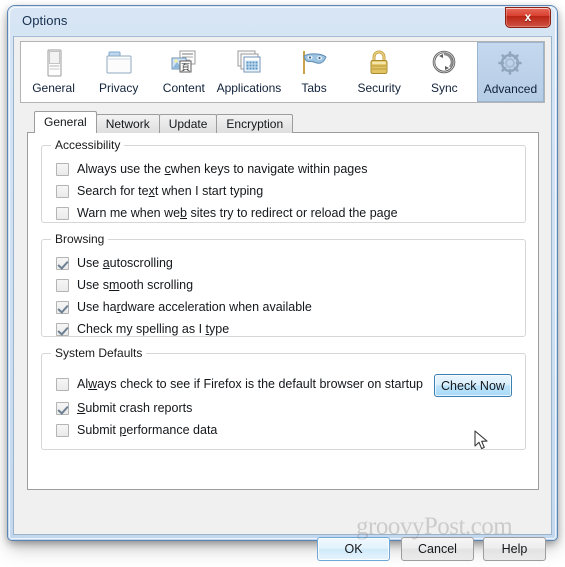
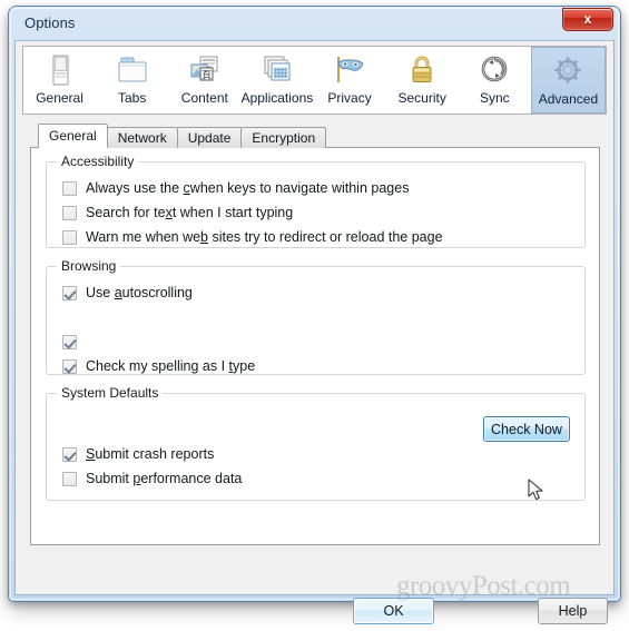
  Options
  x
  General
- Privacy
+ Tabs
  頁
  Content
  Applications
- Tabs
+ Privacy
  Security
  Sync
  Advanced
  General
  Network
  Update
  Encryption
  Accessibility
  Always use the cwhen keys to navigate within pages
  Search for text when I start typing
  Warn me when web sites try to redirect or reload the page
  Browsing
  Use autoscrolling
- Use smooth scrolling
- Use hardware acceleration when available
  Check my spelling as I type
  System Defaults
- Always check to see if Firefox is the default browser on startup
  Submit crash reports
  Submit performance data
  Check Now
  OK
- Cancel
  Help
  groovyPost.com
